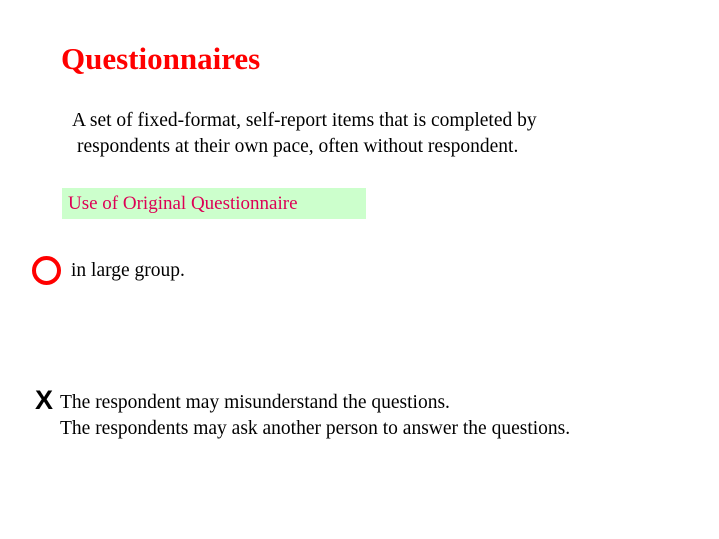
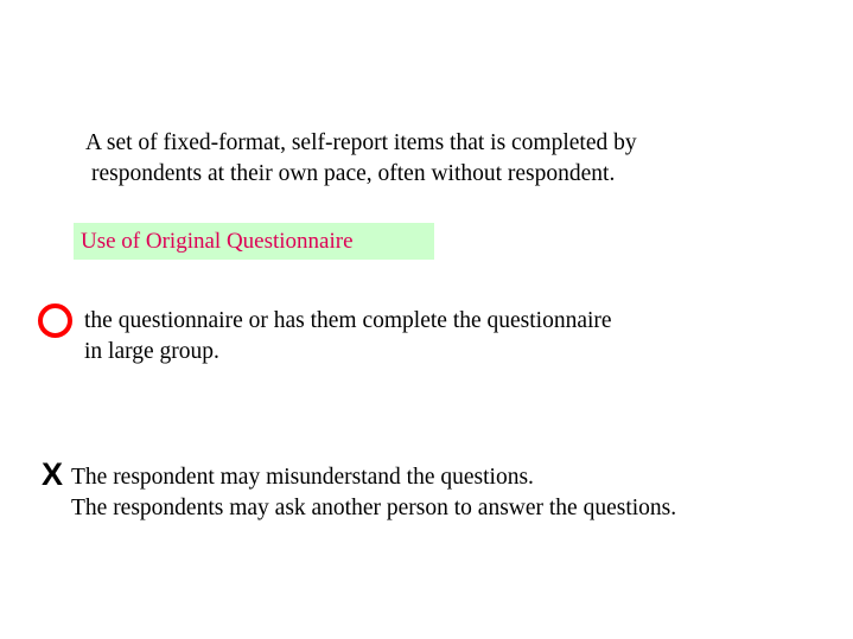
- Questionnaires
  A set of fixed-format, self-report items that is completed by
  respondents at their own pace, often without respondent.
  Use of Original Questionnaire
+ the questionnaire or has them complete the questionnaire
  in large group.
  X
  The respondent may misunderstand the questions.
  The respondents may ask another person to answer the questions.
